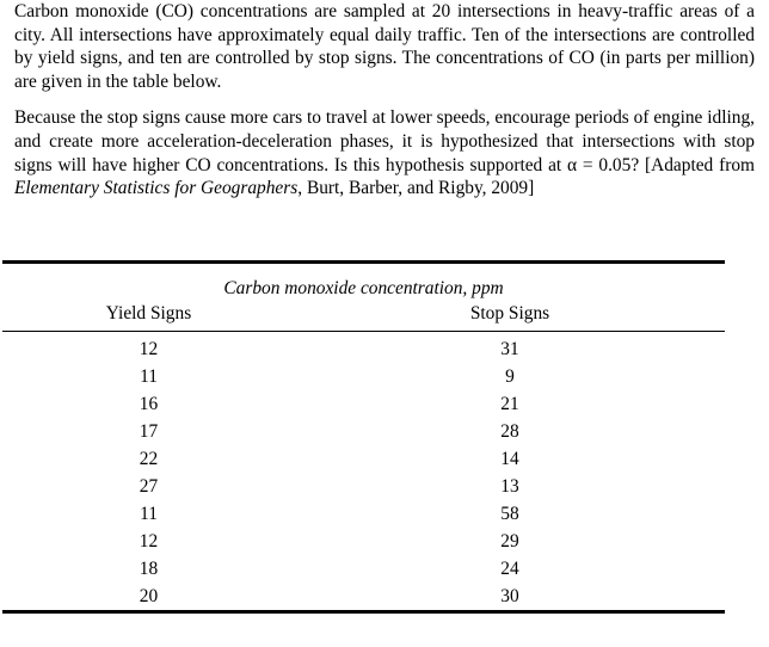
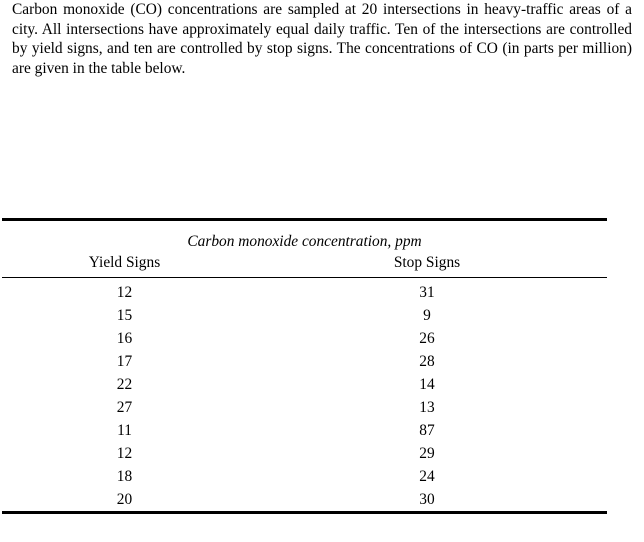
  Carbon monoxide (CO) concentrations are sampled at 20 intersections in heavy-traffic areas of a city. All intersections have approximately equal daily traffic. Ten of the intersections are controlled by yield signs, and ten are controlled by stop signs. The concentrations of CO (in parts per million) are given in the table below.
- Because the stop signs cause more cars to travel at lower speeds, encourage periods of engine idling, and create more acceleration-deceleration phases, it is hypothesized that intersections with stop signs will have higher CO concentrations. Is this hypothesis supported at α = 0.05? [Adapted from Elementary Statistics for Geographers, Burt, Barber, and Rigby, 2009]
  Carbon monoxide concentration, ppm
  Yield Signs	Stop Signs
  12	31
- 11	9
+ 15	9
- 16	21
+ 16	26
  17	28
  22	14
  27	13
- 11	58
+ 11	87
  12	29
  18	24
  20	30
